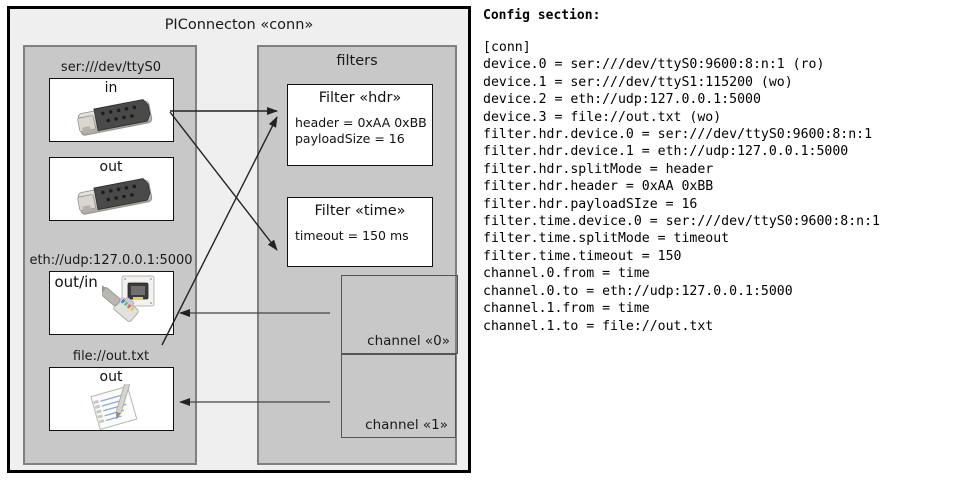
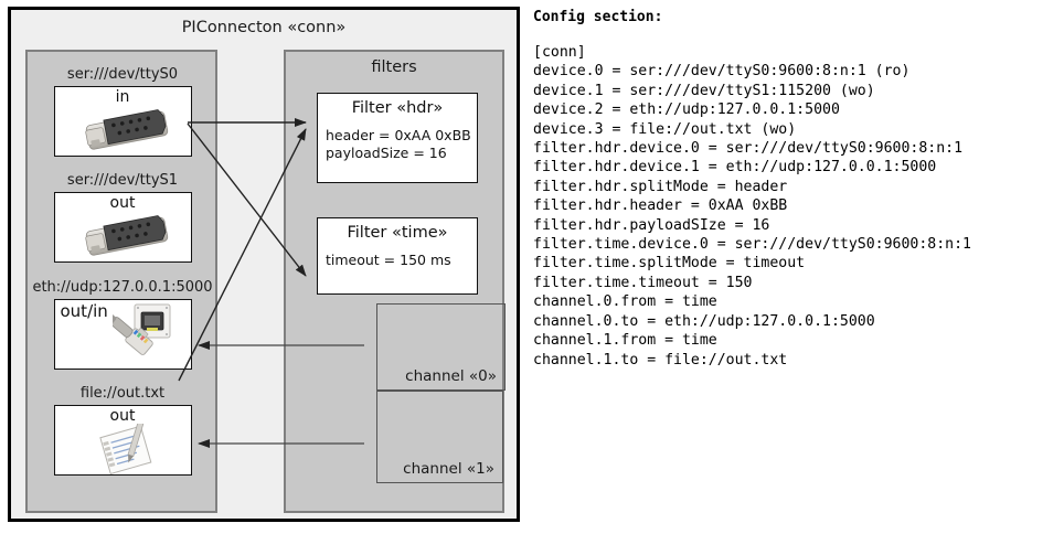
  PIConnecton «conn»
  ser:///dev/ttyS0
  in
+ ser:///dev/ttyS1
  out
  eth://udp:127.0.0.1:5000
  out/in
  file://out.txt
  out
  filters
  Filter «hdr»
  header = 0xAA 0xBB
  payloadSize = 16
  Filter «time»
  timeout = 150 ms
  channel «0»
  channel «1»
  Config section:
  [conn]
  device.0 = ser:///dev/ttyS0:9600:8:n:1 (ro)
  device.1 = ser:///dev/ttyS1:115200 (wo)
  device.2 = eth://udp:127.0.0.1:5000
  device.3 = file://out.txt (wo)
  filter.hdr.device.0 = ser:///dev/ttyS0:9600:8:n:1
  filter.hdr.device.1 = eth://udp:127.0.0.1:5000
  filter.hdr.splitMode = header
  filter.hdr.header = 0xAA 0xBB
  filter.hdr.payloadSIze = 16
  filter.time.device.0 = ser:///dev/ttyS0:9600:8:n:1
  filter.time.splitMode = timeout
  filter.time.timeout = 150
  channel.0.from = time
  channel.0.to = eth://udp:127.0.0.1:5000
  channel.1.from = time
  channel.1.to = file://out.txt
